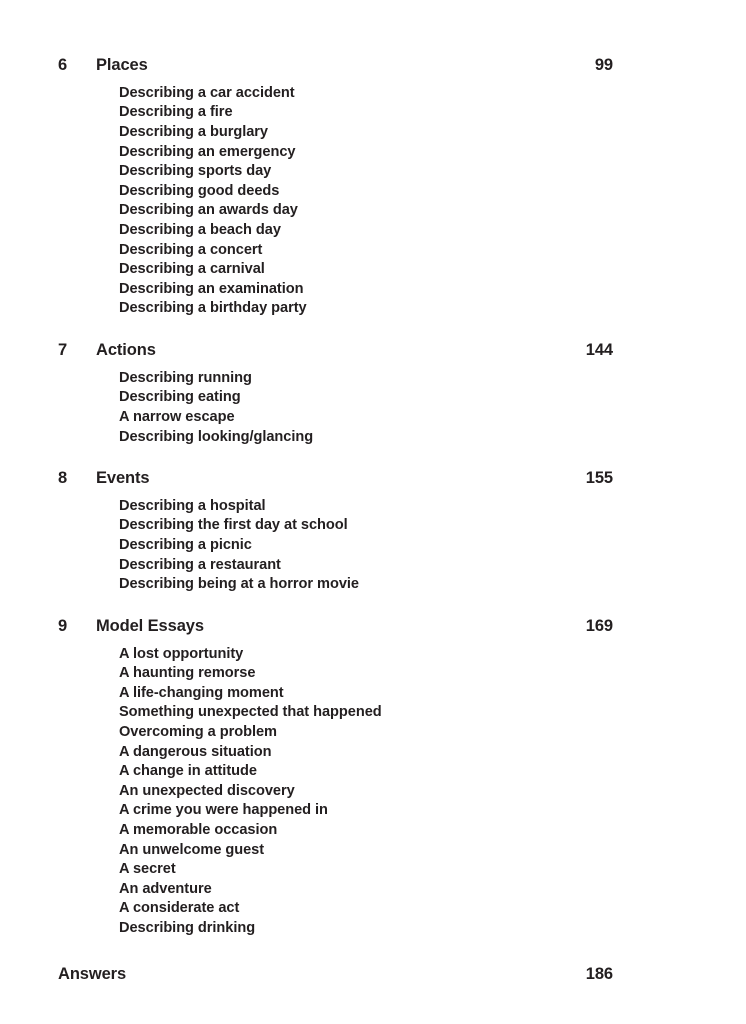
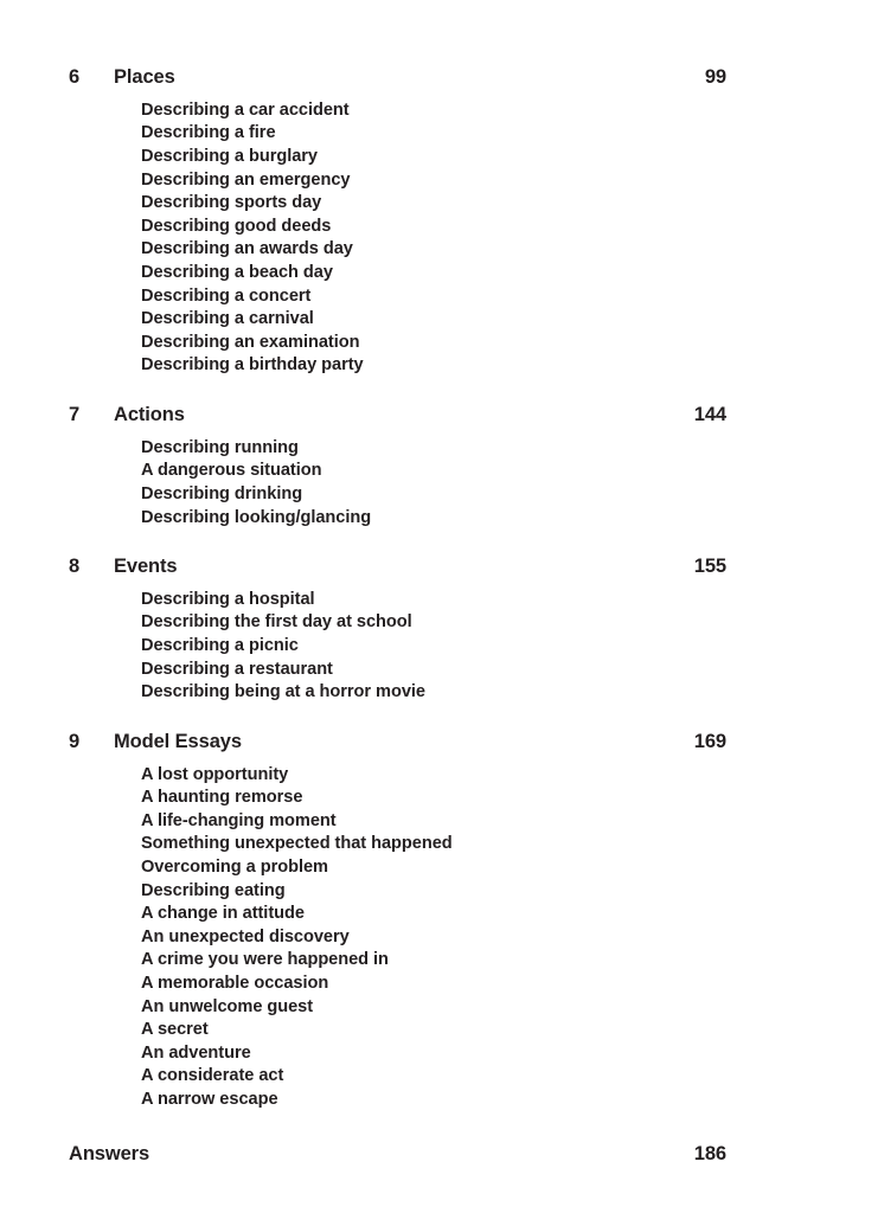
  6
  Places
  99
  Describing a car accident
  Describing a fire
  Describing a burglary
  Describing an emergency
  Describing sports day
  Describing good deeds
  Describing an awards day
  Describing a beach day
  Describing a concert
  Describing a carnival
  Describing an examination
  Describing a birthday party
  7
  Actions
  144
  Describing running
- Describing eating
+ A dangerous situation
- A narrow escape
+ Describing drinking
  Describing looking/glancing
  8
  Events
  155
  Describing a hospital
  Describing the first day at school
  Describing a picnic
  Describing a restaurant
  Describing being at a horror movie
  9
  Model Essays
  169
  A lost opportunity
  A haunting remorse
  A life-changing moment
  Something unexpected that happened
  Overcoming a problem
- A dangerous situation
+ Describing eating
  A change in attitude
  An unexpected discovery
  A crime you were happened in
  A memorable occasion
  An unwelcome guest
  A secret
  An adventure
  A considerate act
- Describing drinking
+ A narrow escape
  Answers
  186
